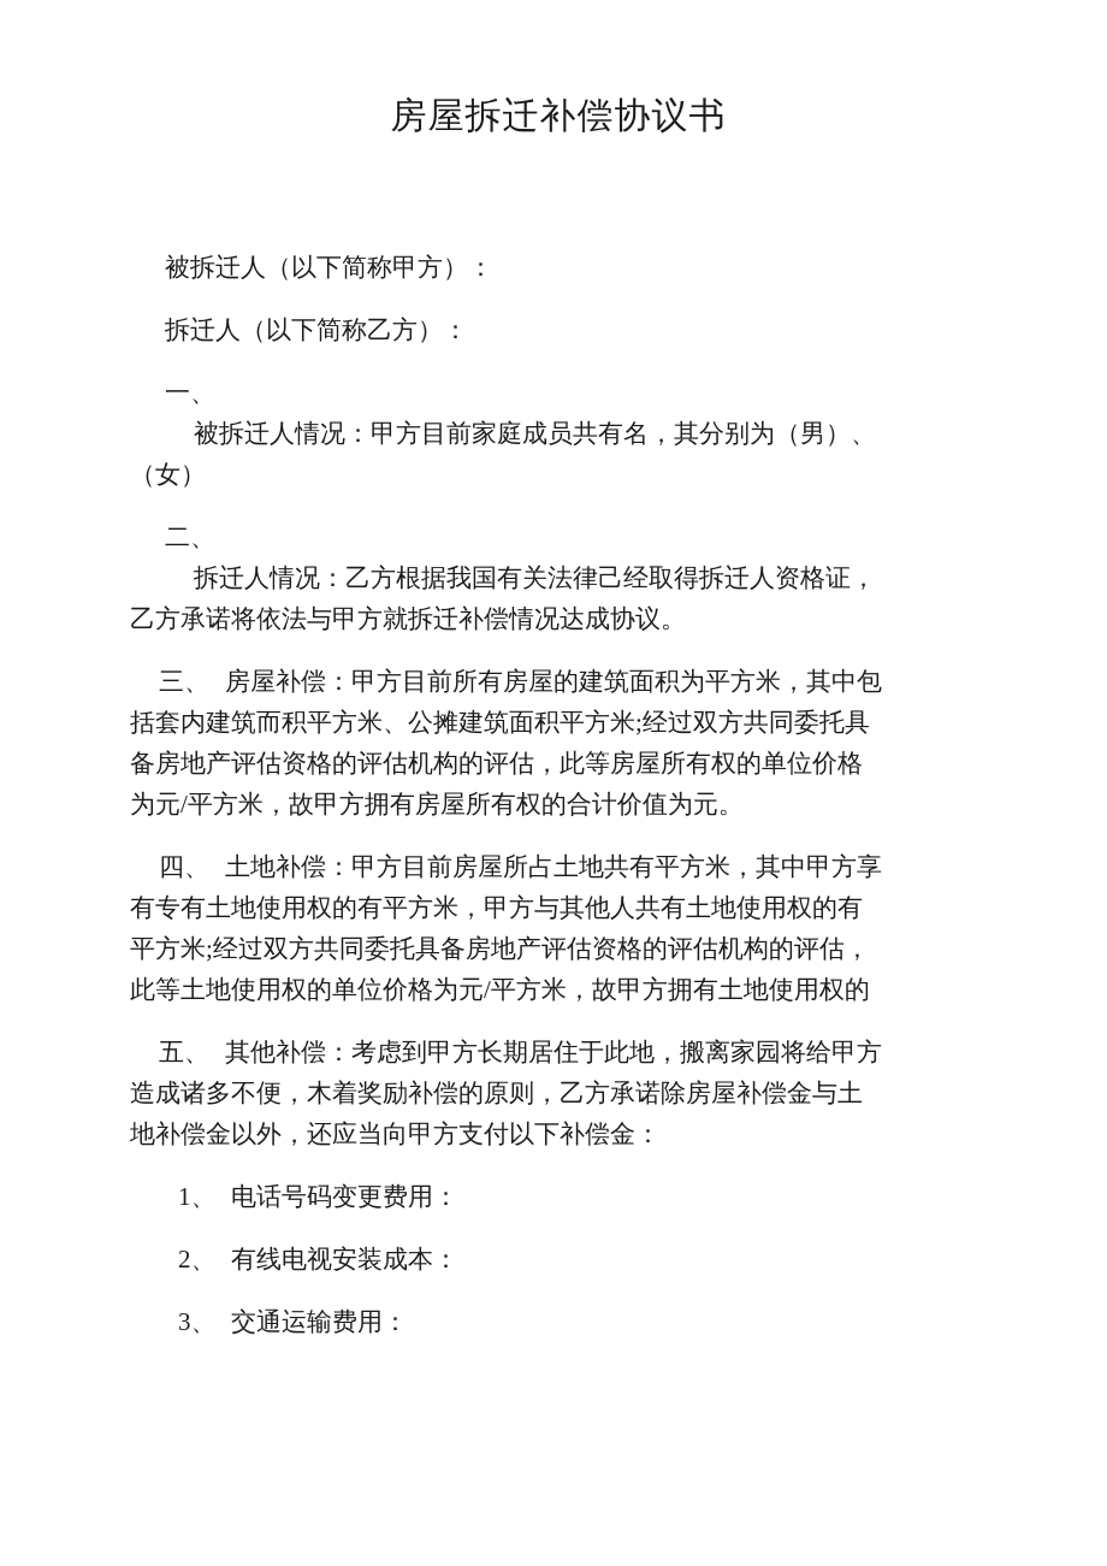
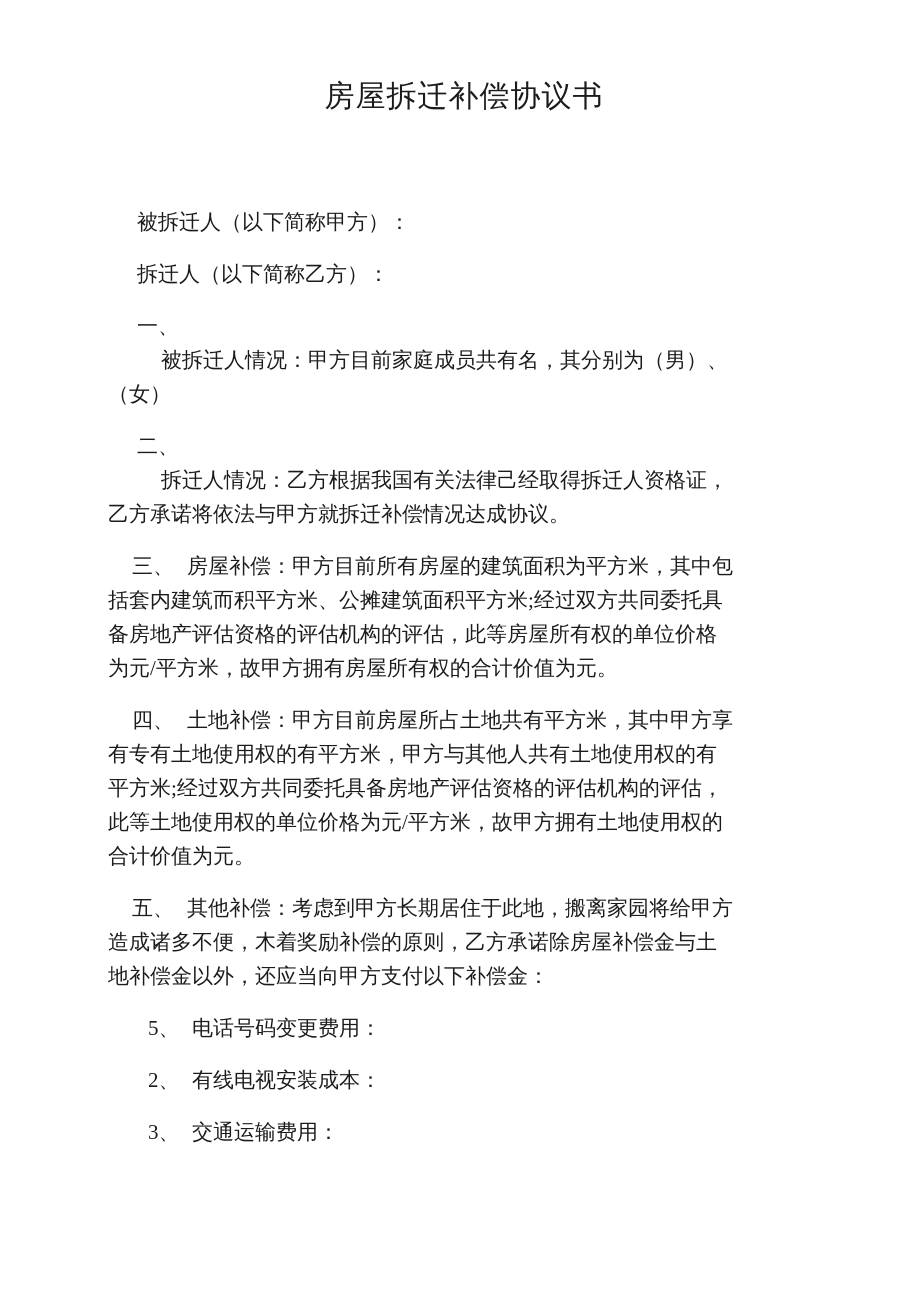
  房屋拆迁补偿协议书
  被拆迁人（以下简称甲方）：
  拆迁人（以下简称乙方）：
  一、
  被拆迁人情况：甲方目前家庭成员共有名，其分别为（男）、
  （女）
  二、
  拆迁人情况：乙方根据我国有关法律己经取得拆迁人资格证，
  乙方承诺将依法与甲方就拆迁补偿情况达成协议。
  三、 房屋补偿：甲方目前所有房屋的建筑面积为平方米，其中包
  括套内建筑而积平方米、公摊建筑面积平方米;经过双方共同委托具
  备房地产评估资格的评估机构的评估，此等房屋所有权的单位价格
  为元/平方米，故甲方拥有房屋所有权的合计价值为元。
  四、 土地补偿：甲方目前房屋所占土地共有平方米，其中甲方享
  有专有土地使用权的有平方米，甲方与其他人共有土地使用权的有
  平方米;经过双方共同委托具备房地产评估资格的评估机构的评估，
  此等土地使用权的单位价格为元/平方米，故甲方拥有土地使用权的
+ 合计价值为元。
  五、 其他补偿：考虑到甲方长期居住于此地，搬离家园将给甲方
  造成诸多不便，木着奖励补偿的原则，乙方承诺除房屋补偿金与土
  地补偿金以外，还应当向甲方支付以下补偿金：
- 1、 电话号码变更费用：
+ 5、 电话号码变更费用：
  2、 有线电视安装成本：
  3、 交通运输费用：
